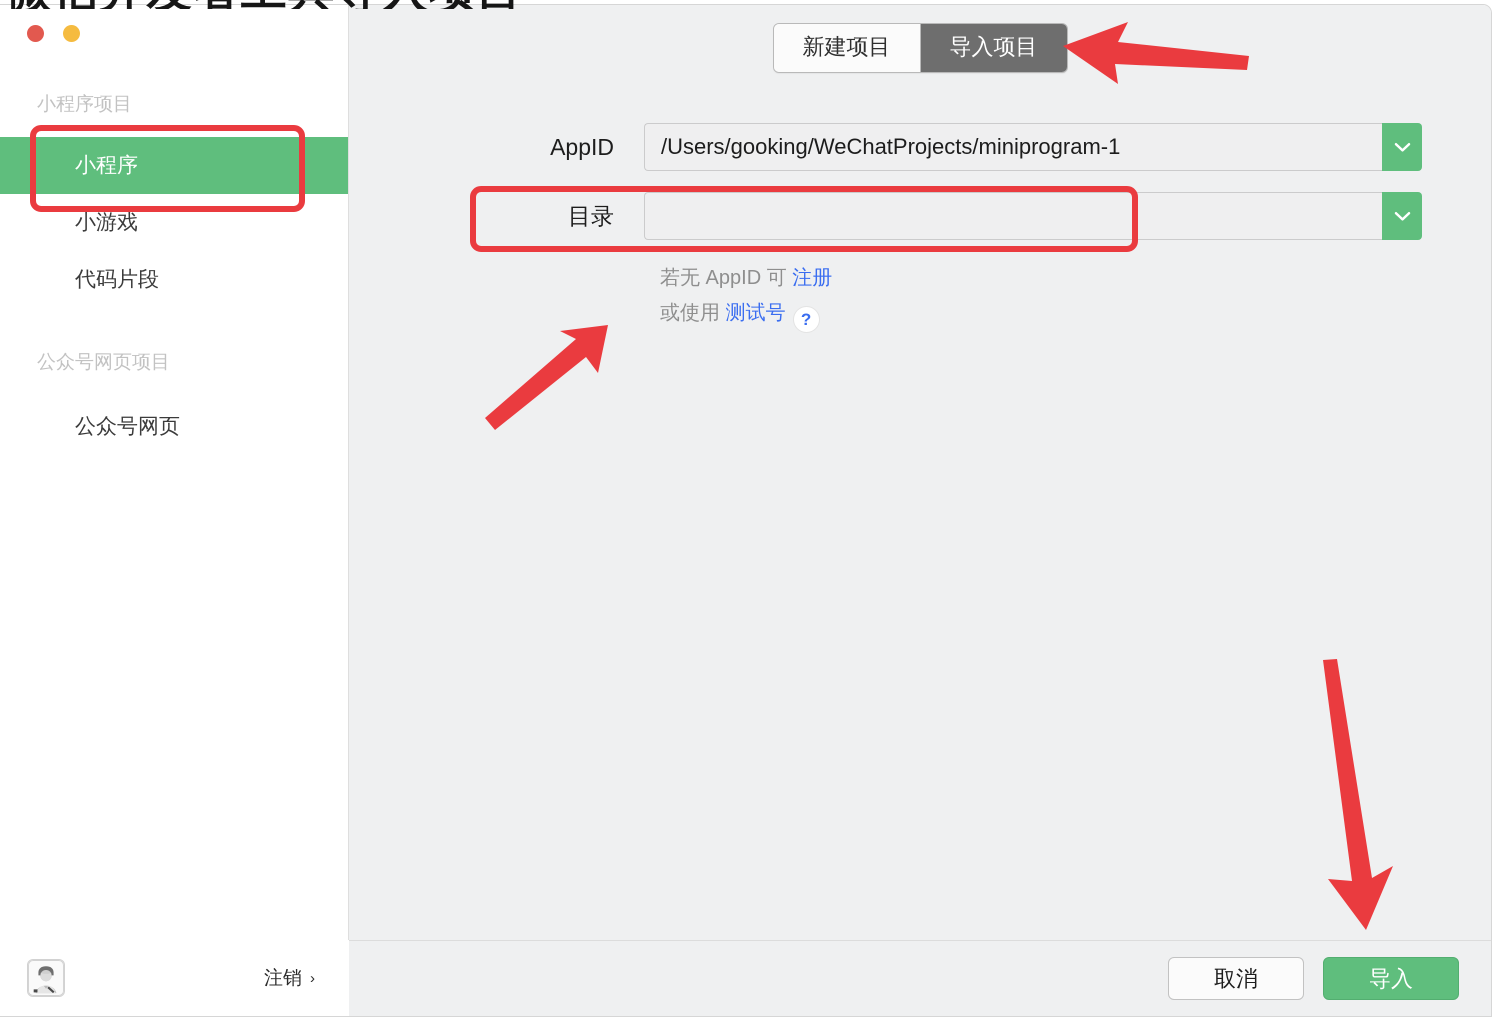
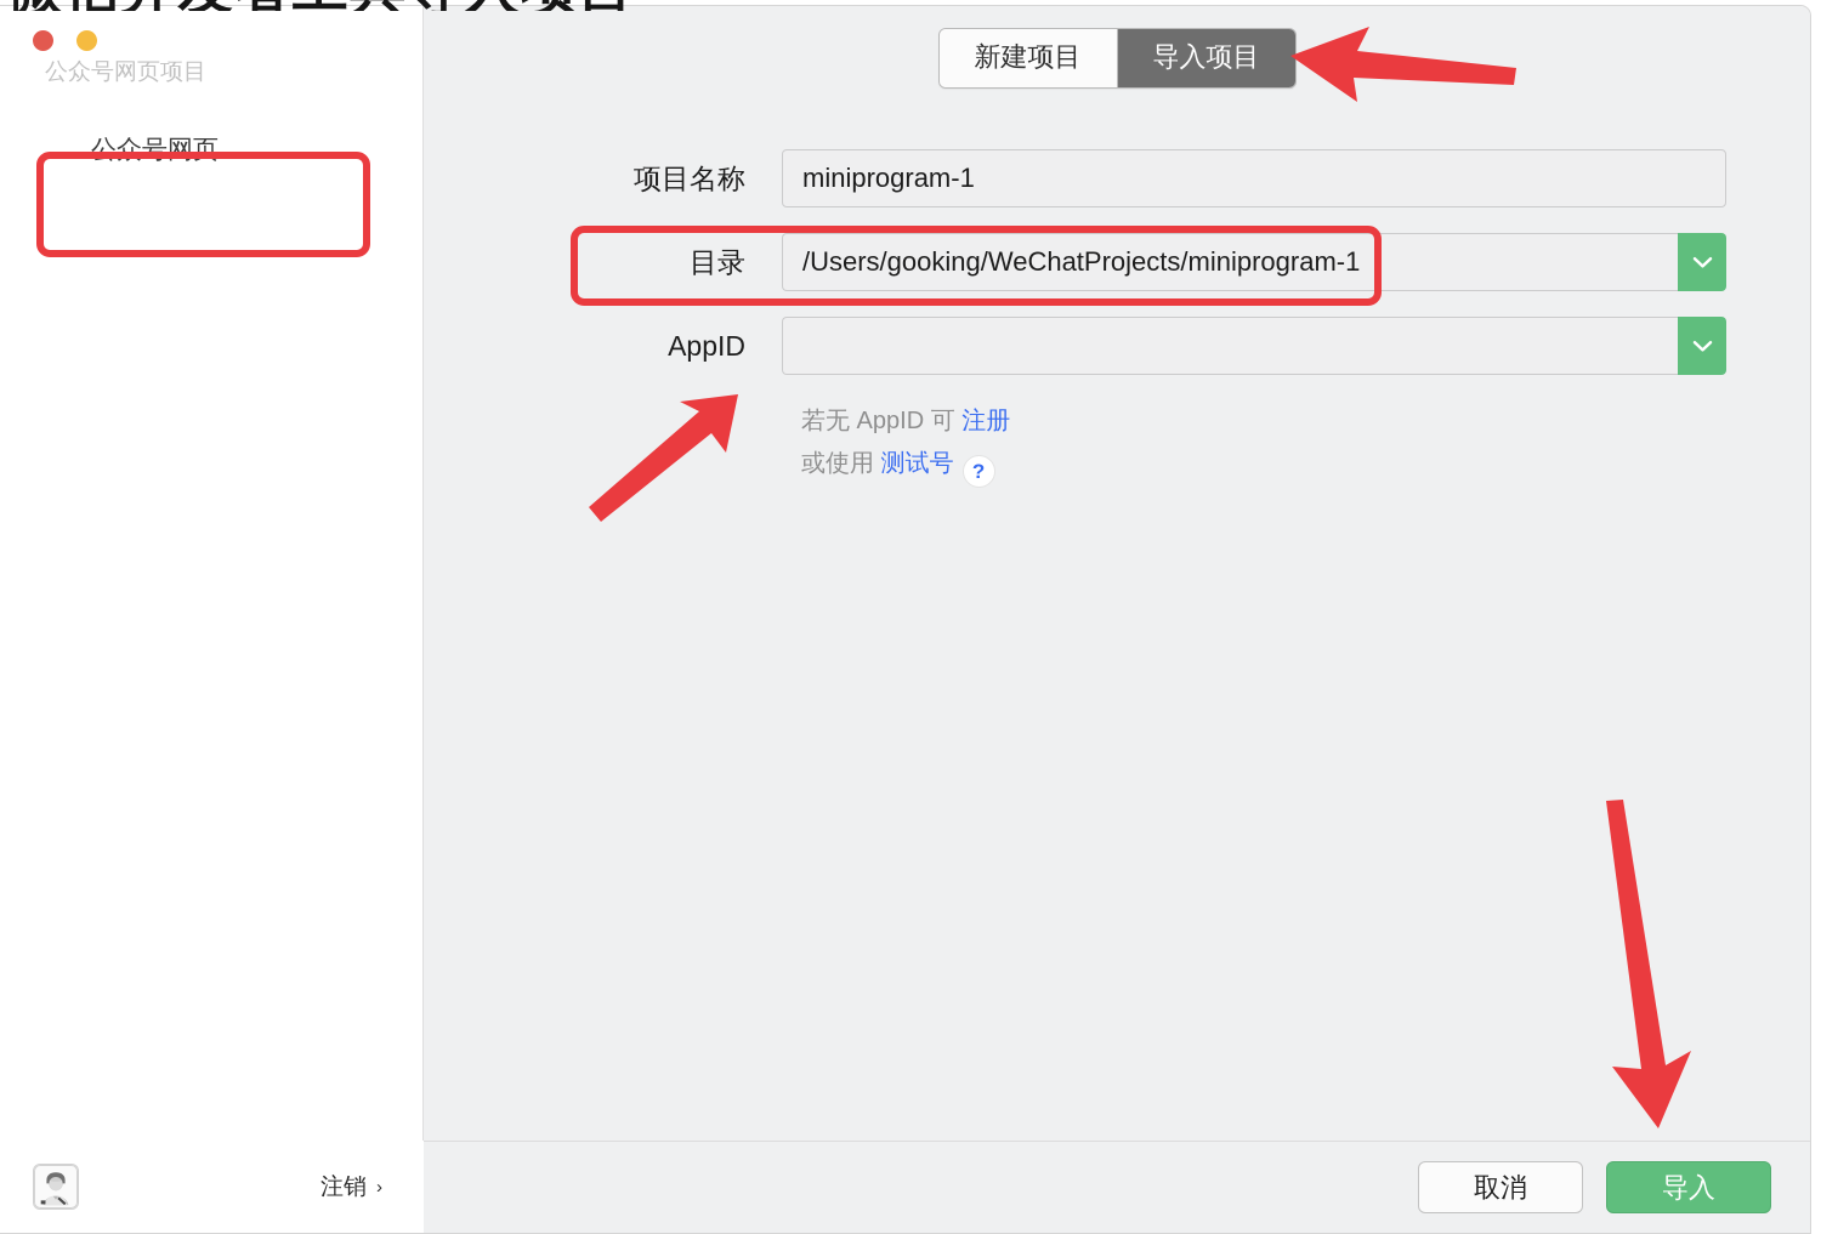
- 小程序项目
- 小程序
- 小游戏
- 代码片段
  公众号网页项目
  公众号网页
  注销
  ›
  新建项目
  导入项目
+ 项目名称
+ miniprogram-1
- AppID
+ 目录
  /Users/gooking/WeChatProjects/miniprogram-1
- 目录
+ AppID
  若无 AppID 可 注册
  或使用 测试号 ?
  取消
  导入
